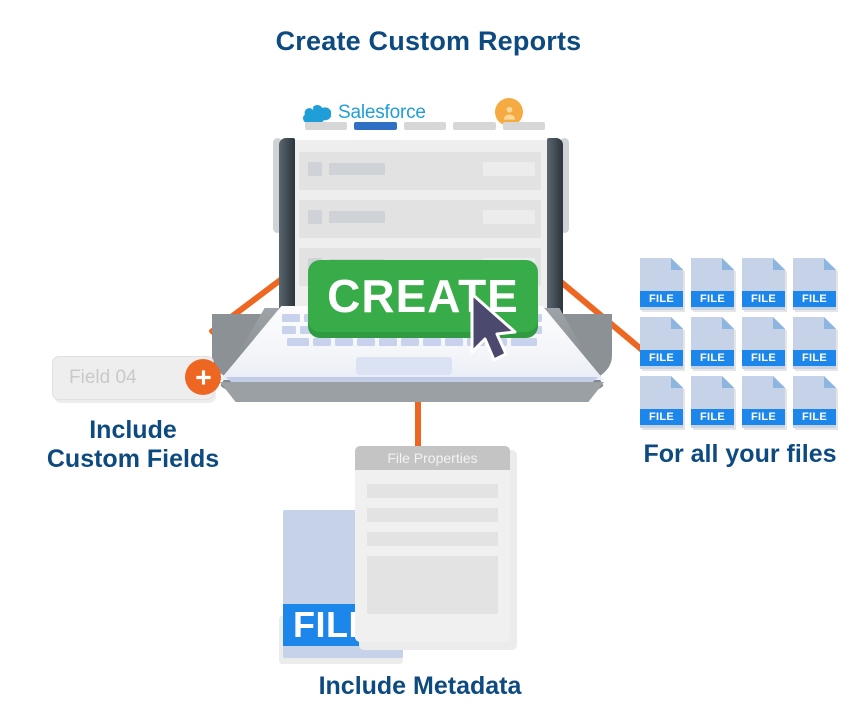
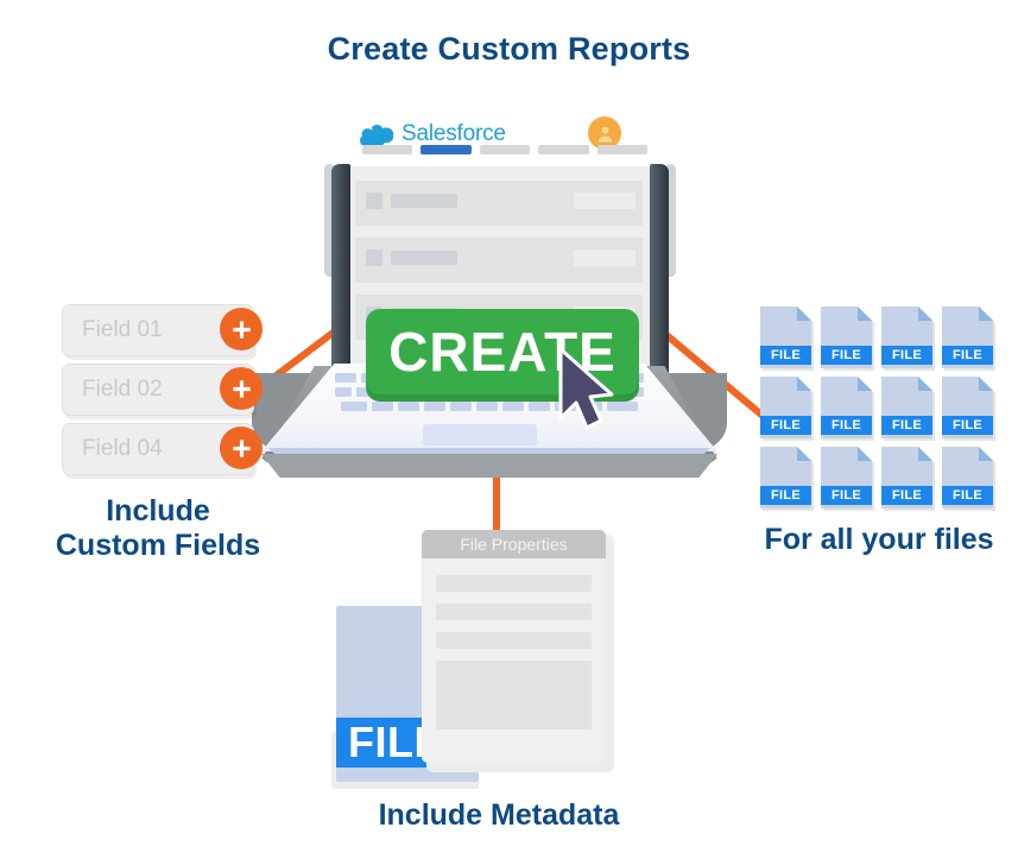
  Create Custom Reports
  Salesforce
  CREAE
+ Field 01
+ Field 02
  Field 04
  Include
  Custom Fields
  FILE
  FILE
  FILE
  FILE
  FILE
  FILE
  FILE
  FILE
  FILE
  FILE
  FILE
  FILE
  For all your files
  FIL
  File Properties
  Include Metadata
